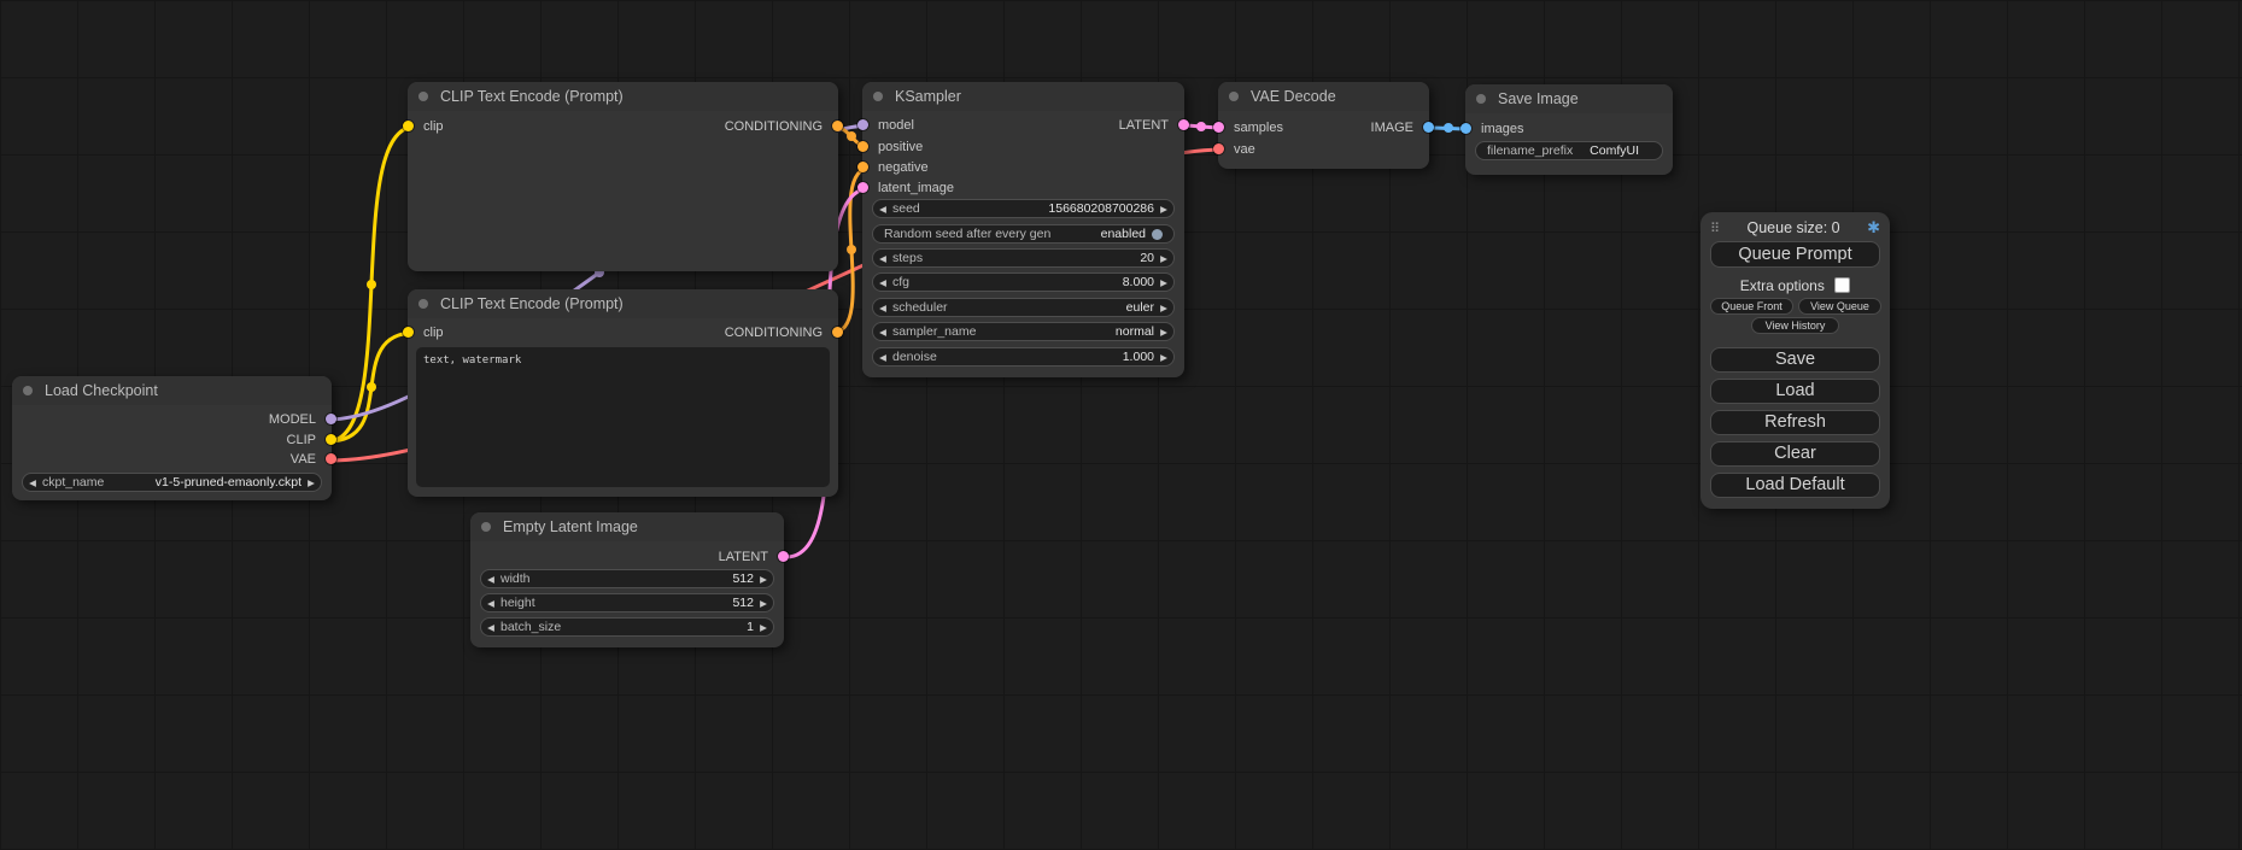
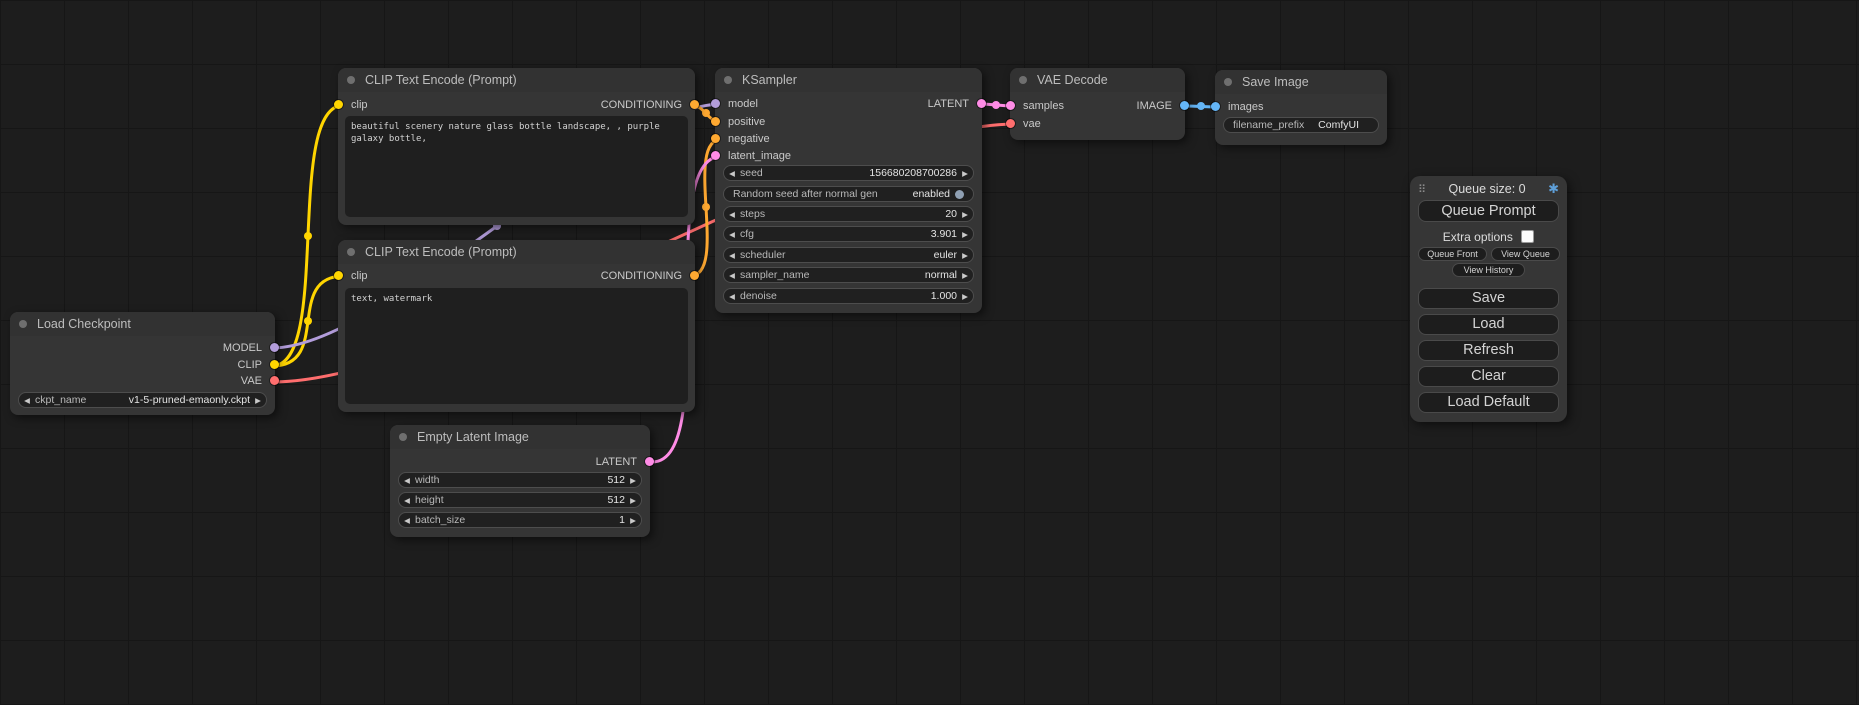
  Load Checkpoint
  MODEL
  CLIP
  VAE
  ◀
  ckpt_name
  v1-5-pruned-emaonly.ckpt
  ▶
  CLIP Text Encode (Prompt)
  clip
  CONDITIONING
+ beautiful scenery nature glass bottle landscape, , purple galaxy bottle,
  CLIP Text Encode (Prompt)
  clip
  CONDITIONING
  text, watermark
  Empty Latent Image
  LATENT
  ◀
  width
  512
  ▶
  ◀
  height
  512
  ▶
  ◀
  batch_size
  1
  ▶
  KSampler
  model
  positive
  negative
  latent_image
  LATENT
  ◀
  seed
  156680208700286
  ▶
- Random seed after every gen
+ Random seed after normal gen
  enabled
  ◀
  steps
  20
  ▶
  ◀
  cfg
- 8.000
+ 3.901
  ▶
  ◀
  scheduler
  euler
  ▶
  ◀
  sampler_name
  normal
  ▶
  ◀
  denoise
  1.000
  ▶
  VAE Decode
  samples
  vae
  IMAGE
  Save Image
  images
  filename_prefix
  ComfyUI
  ⠿
  Queue size: 0
  ✱
  Queue Prompt
  Extra options
  Queue Front
  View Queue
  View History
  Save
  Load
  Refresh
  Clear
  Load Default
